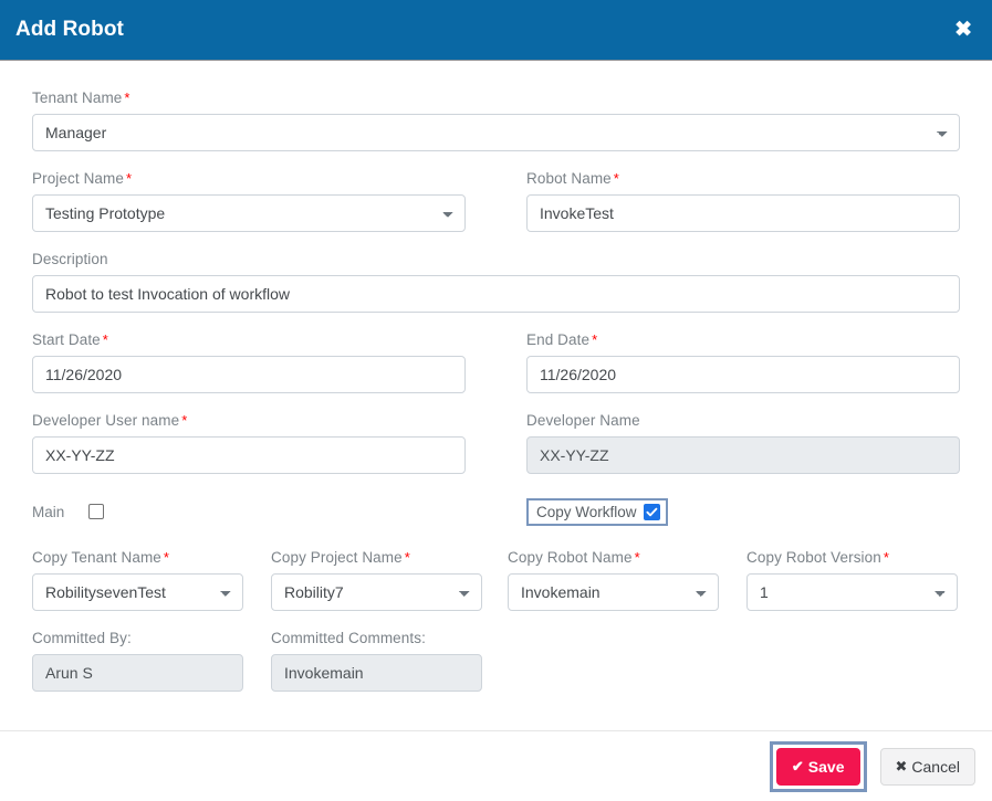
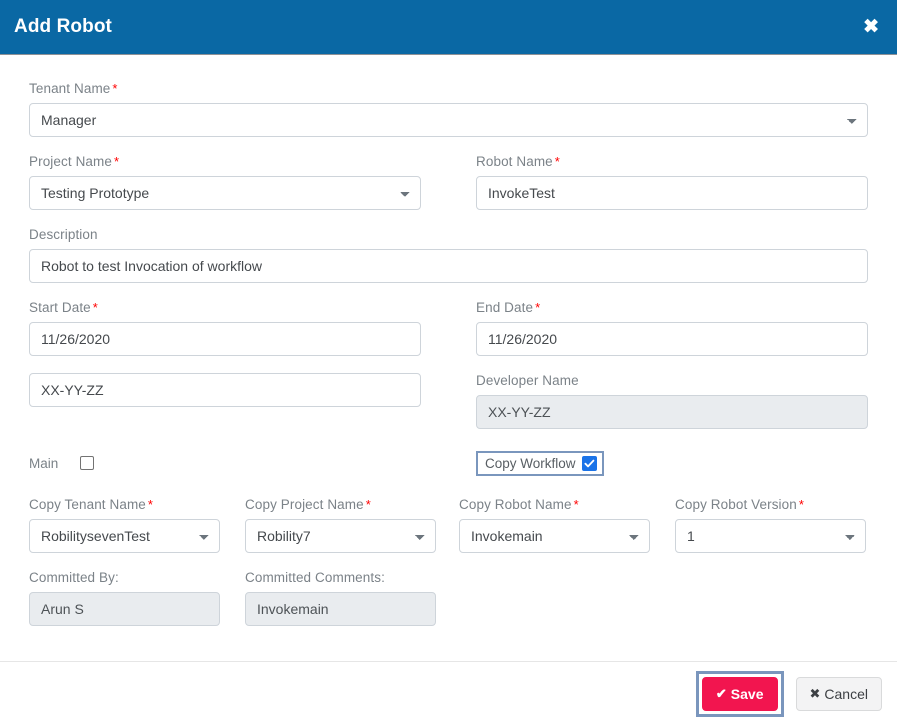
  Add Robot
  ✖
  Tenant Name *
  Manager
  Project Name *
  Testing Prototype
  Robot Name *
  InvokeTest
  Description
  Robot to test Invocation of workflow
  Start Date *
  11/26/2020
  End Date *
  11/26/2020
- Developer User name *
  XX-YY-ZZ
  Developer Name
  XX-YY-ZZ
  Main
  Copy Workflow
  Copy Tenant Name *
  RobilitysevenTest
  Copy Project Name *
  Robility7
  Copy Robot Name *
  Invokemain
  Copy Robot Version *
  1
  Committed By:
  Arun S
  Committed Comments:
  Invokemain
  ✔
  Save
  ✖
  Cancel
